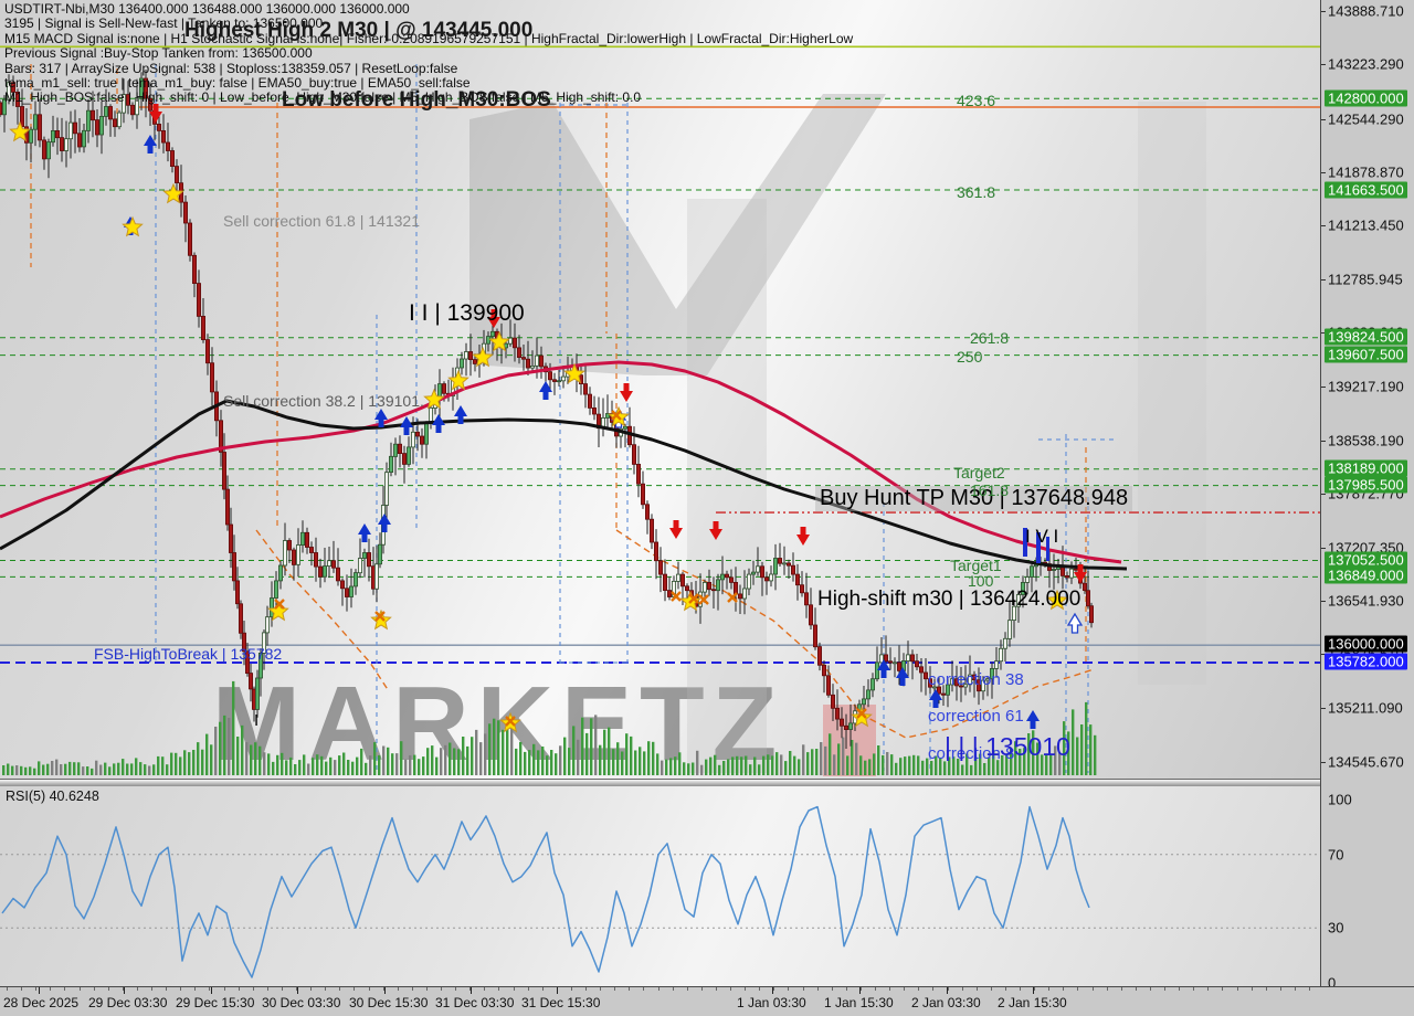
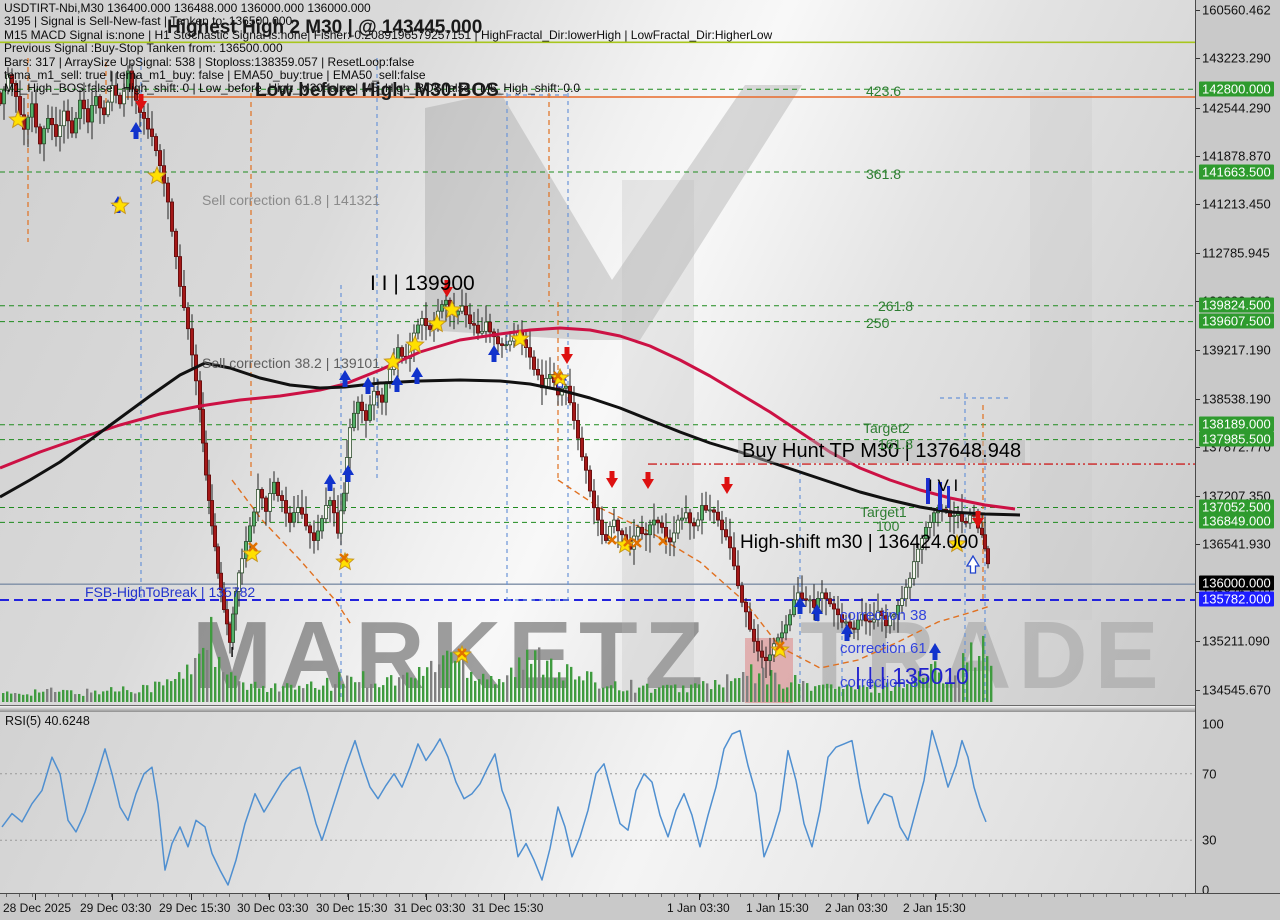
  MARKETZ
+ TRADE
  Sell correction 61.8 | 141321
  Sell correction 38.2 | 139101.
  I I | 139900
  Buy Hunt TP M30 | 137648.948
  Target2
  161.8
  Target1
  100
  High-shift m30 | 136424.000
  FSB-HighToBreak | 135782
  correction 38
  correction 61
  correction 8
  | | | 135010
  I
  I V I
  423.6
  361.8
  261.8
  250
  USDTIRT-Nbi,M30 136400.000 136488.000 136000.000 136000.000
  3195 | Signal is Sell-New-fast | Tanken to: 136500.000
  M15 MACD Signal is:none | H1 Stochastic Signal is:none| Fisher:-0.2089196579257151 | HighFractal_Dir:lowerHigh | LowFractal_Dir:HigherLow
  Previous Signal :Buy-Stop Tanken from: 136500.000
  Bars: 317 | ArraySize UpSignal: 538 | Stoploss:138359.057 | ResetLoop:false
  tema_m1_sell: true | tema_m1_buy: false | EMA50_buy:true | EMA50_sell:false
  M1_High_BOS:false | High_shift: 0 | Low_before_High_M30:false | M5_High_BOS:false | M5_High_shift: 0.0
  Highest High 2 M30 | @ 143445.000
  Low before High_M30:BOS
  RSI(5) 40.6248
- 143888.710
+ 160560.462
  143223.290
  142544.290
  141878.870
  141213.450
  112785.945
  139217.190
  138538.190
  137872.770
  137207.350
  136541.930
  135211.090
  134545.670
  142800.000
  141663.500
  139824.500
  139607.500
  138189.000
  137985.500
  137052.500
  136849.000
  136000.000
  135782.000
  100
  70
  30
  0
  28 Dec 2025
  29 Dec 03:30
  29 Dec 15:30
  30 Dec 03:30
  30 Dec 15:30
  31 Dec 03:30
  31 Dec 15:30
  1 Jan 03:30
  1 Jan 15:30
  2 Jan 03:30
  2 Jan 15:30
